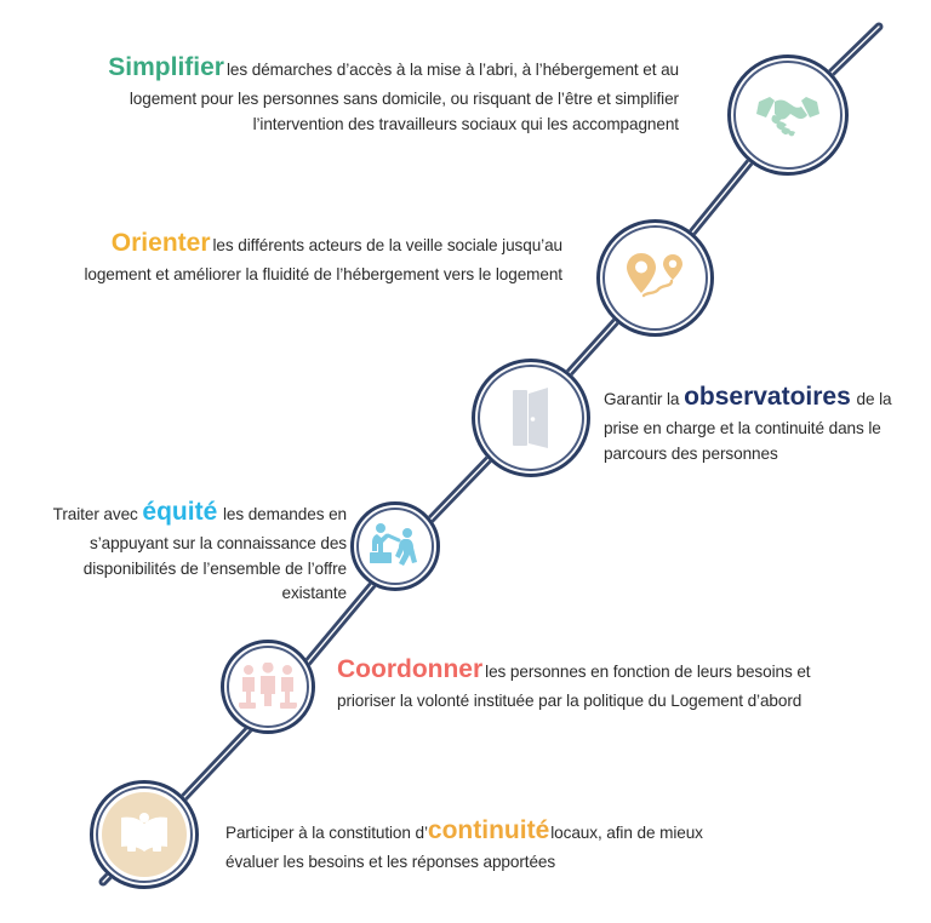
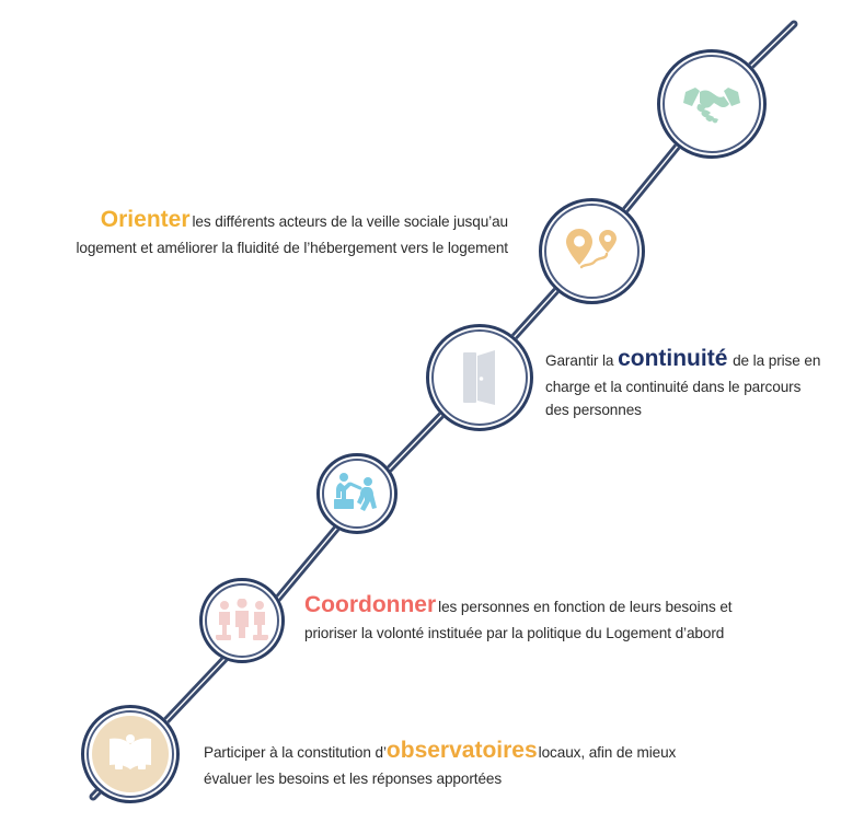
- Simplifier les démarches d’accès à la mise à l’abri, à l’hébergement et au logement pour les personnes sans domicile, ou risquant de l’être et simplifier l’intervention des travailleurs sociaux qui les accompagnent
  Orienter les différents acteurs de la veille sociale jusqu’au logement et améliorer la fluidité de l’hébergement vers le logement
- Garantir la observatoires de la prise en charge et la continuité dans le parcours des personnes
+ Garantir la continuité de la prise en charge et la continuité dans le parcours des personnes
- Traiter avec équité les demandes en s’appuyant sur la connaissance des disponibilités de l’ensemble de l’offre existante
  Coordonner les personnes en fonction de leurs besoins et prioriser la volonté instituée par la politique du Logement d’abord
- Participer à la constitution d’continuitélocaux, afin de mieux évaluer les besoins et les réponses apportées
+ Participer à la constitution d’observatoireslocaux, afin de mieux évaluer les besoins et les réponses apportées
